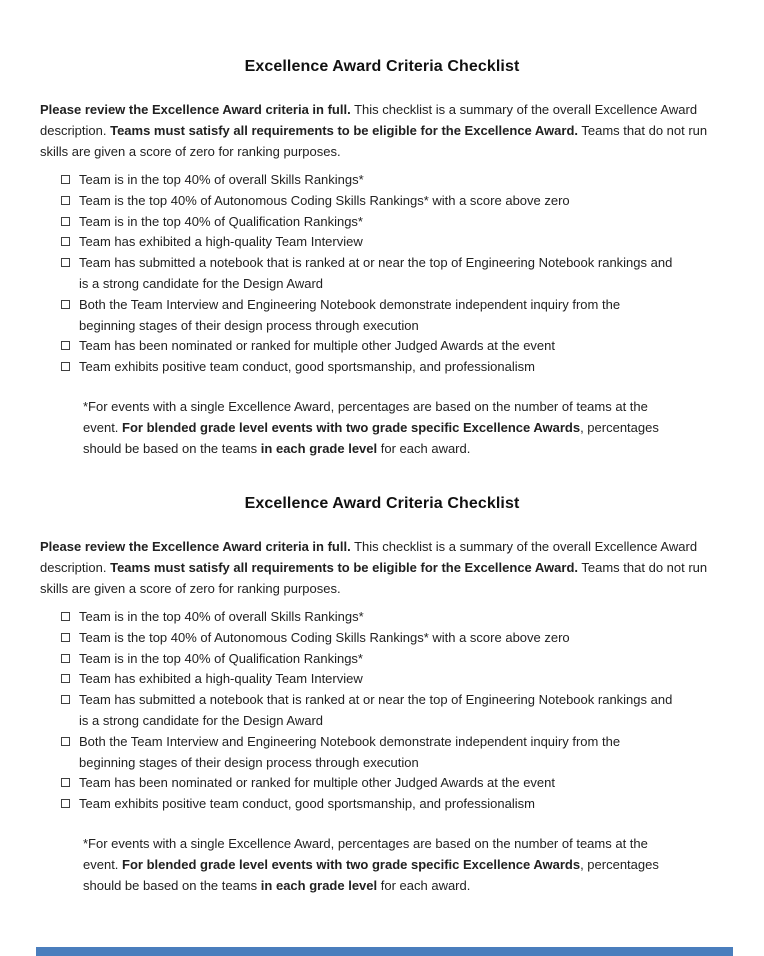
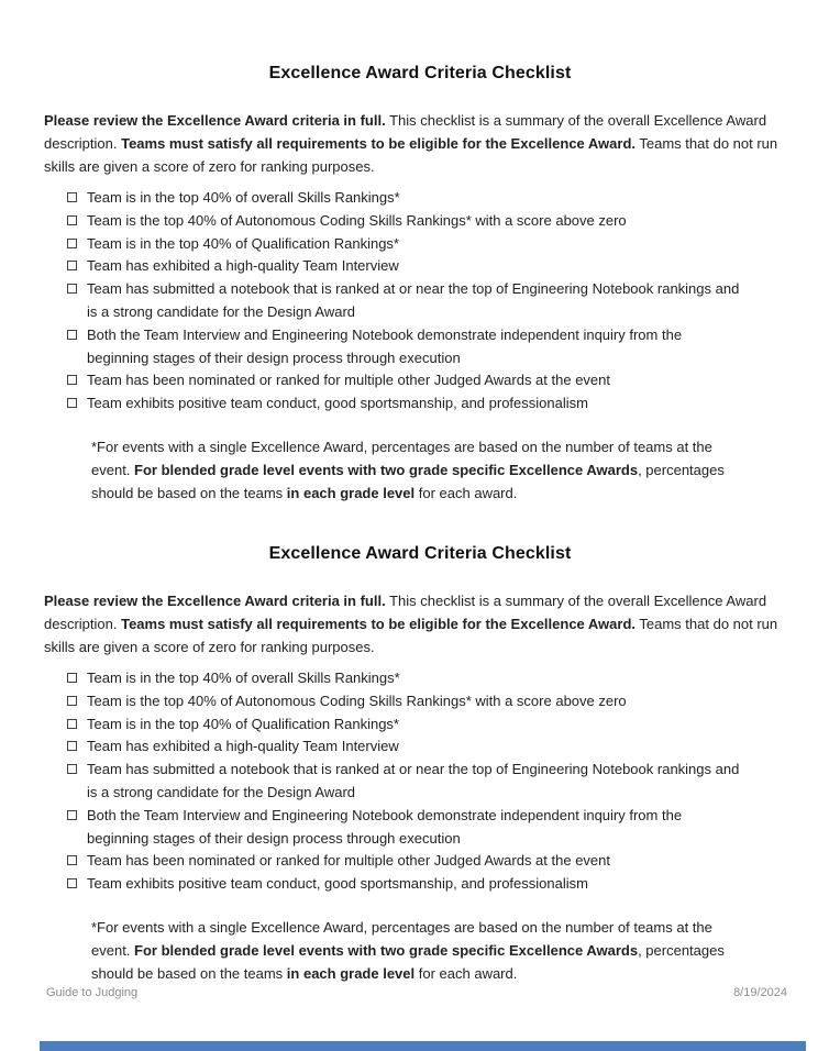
  Excellence Award Criteria Checklist
  Please review the Excellence Award criteria in full. This checklist is a summary of the overall Excellence Award description. Teams must satisfy all requirements to be eligible for the Excellence Award. Teams that do not run skills are given a score of zero for ranking purposes.
  Team is in the top 40% of overall Skills Rankings*
  Team is the top 40% of Autonomous Coding Skills Rankings* with a score above zero
  Team is in the top 40% of Qualification Rankings*
  Team has exhibited a high-quality Team Interview
  Team has submitted a notebook that is ranked at or near the top of Engineering Notebook rankings and is a strong candidate for the Design Award
  Both the Team Interview and Engineering Notebook demonstrate independent inquiry from the beginning stages of their design process through execution
  Team has been nominated or ranked for multiple other Judged Awards at the event
  Team exhibits positive team conduct, good sportsmanship, and professionalism
  *For events with a single Excellence Award, percentages are based on the number of teams at the event. For blended grade level events with two grade specific Excellence Awards, percentages should be based on the teams in each grade level for each award.
  Excellence Award Criteria Checklist
  Please review the Excellence Award criteria in full. This checklist is a summary of the overall Excellence Award description. Teams must satisfy all requirements to be eligible for the Excellence Award. Teams that do not run skills are given a score of zero for ranking purposes.
  Team is in the top 40% of overall Skills Rankings*
  Team is the top 40% of Autonomous Coding Skills Rankings* with a score above zero
  Team is in the top 40% of Qualification Rankings*
  Team has exhibited a high-quality Team Interview
  Team has submitted a notebook that is ranked at or near the top of Engineering Notebook rankings and is a strong candidate for the Design Award
  Both the Team Interview and Engineering Notebook demonstrate independent inquiry from the beginning stages of their design process through execution
  Team has been nominated or ranked for multiple other Judged Awards at the event
  Team exhibits positive team conduct, good sportsmanship, and professionalism
  *For events with a single Excellence Award, percentages are based on the number of teams at the event. For blended grade level events with two grade specific Excellence Awards, percentages should be based on the teams in each grade level for each award.
+ Guide to Judging
+ 8/19/2024
